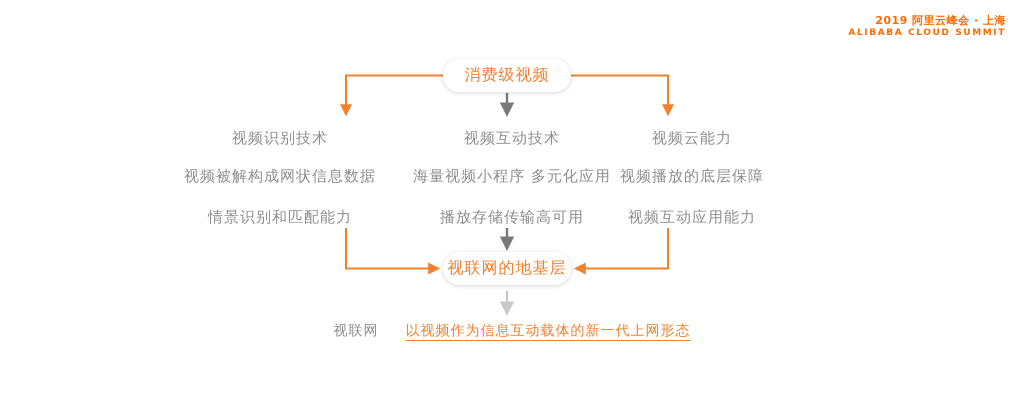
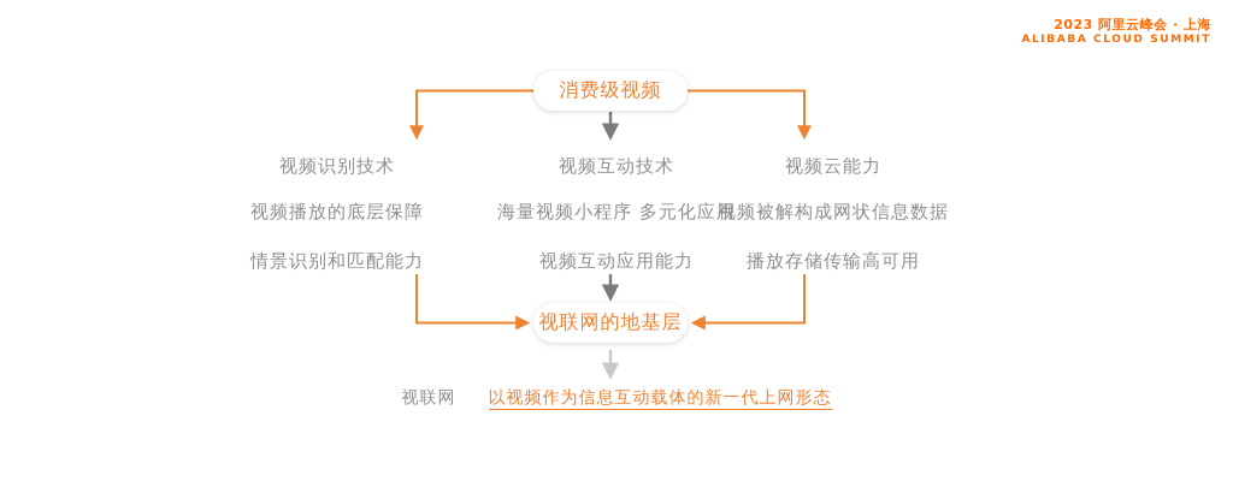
- 2019 阿里云峰会 · 上海
+ 2023 阿里云峰会 · 上海
  ALIBABA CLOUD SUMMIT
  消费级视频
  视联网的地基层
  视频识别技术
- 视频被解构成网状信息数据
+ 视频播放的底层保障
  情景识别和匹配能力
  视频互动技术
  海量视频小程序 多元化应用
- 播放存储传输高可用
+ 视频互动应用能力
  视频云能力
- 视频播放的底层保障
+ 视频被解构成网状信息数据
- 视频互动应用能力
+ 播放存储传输高可用
  视联网 以视频作为信息互动载体的新一代上网形态
